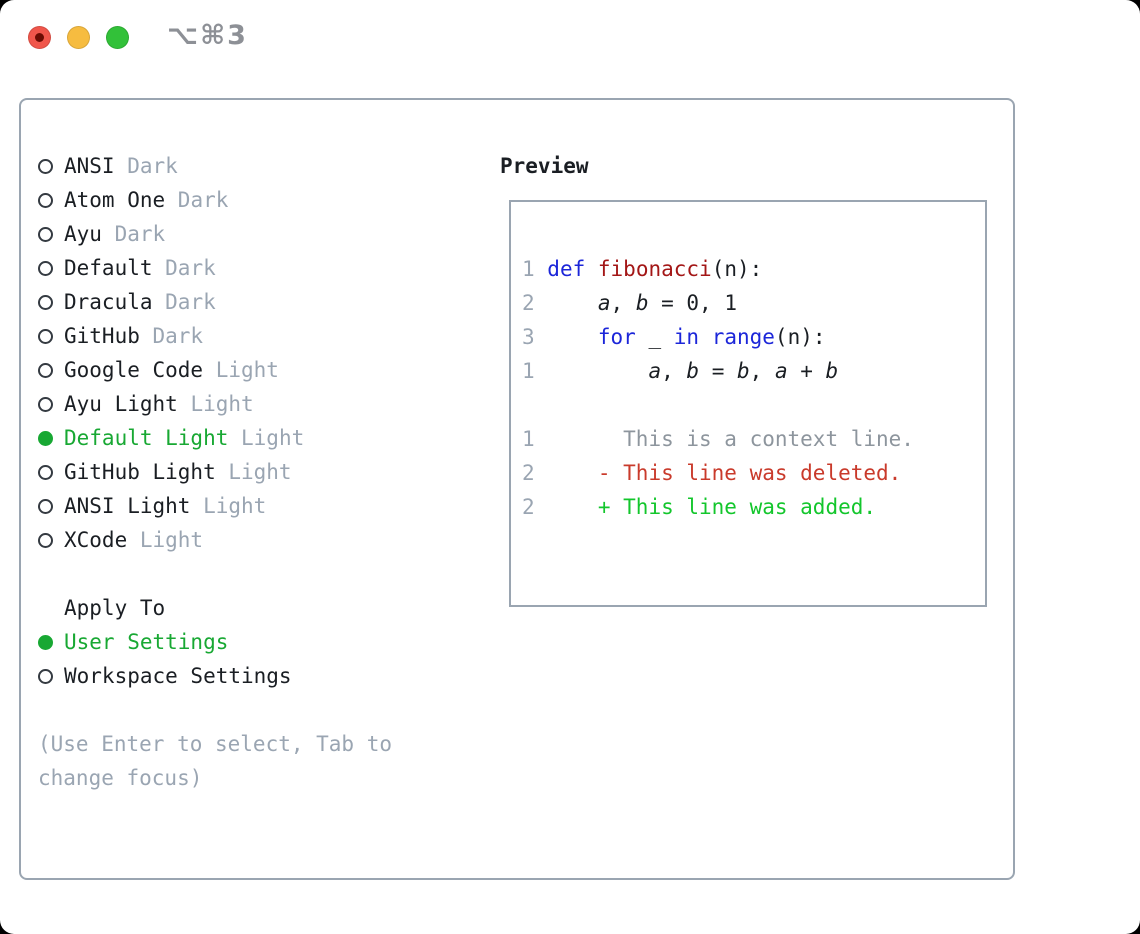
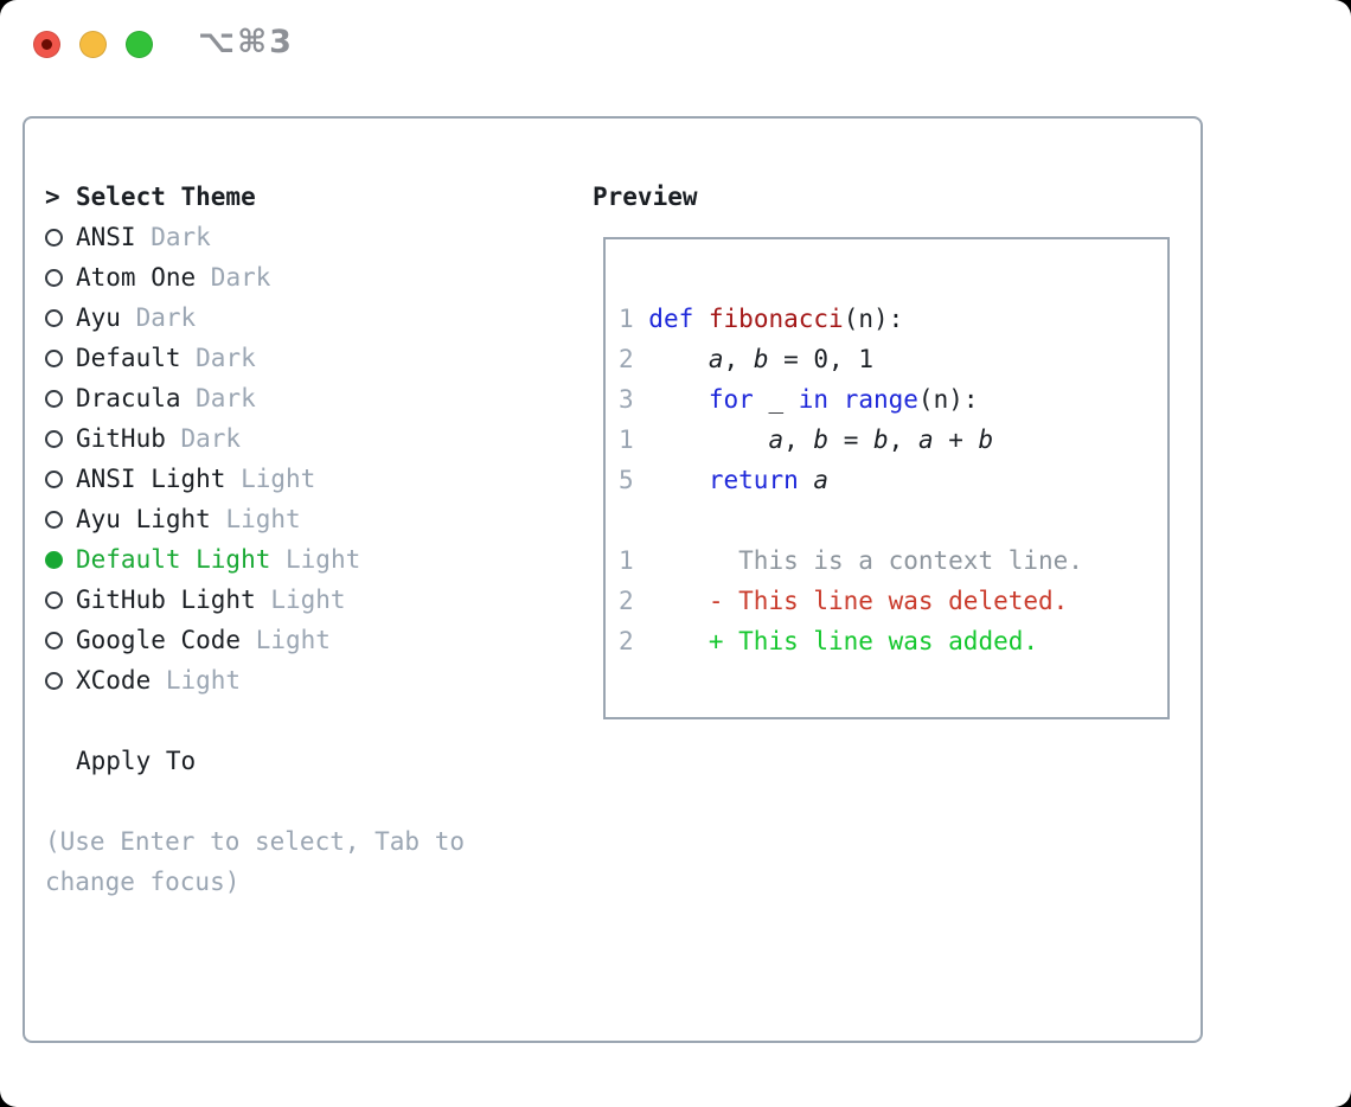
  ⌥⌘3
+ >
+ Select Theme
  ANSI
  Dark
  Atom One
  Dark
  Ayu
  Dark
  Default
  Dark
  Dracula
  Dark
  GitHub
  Dark
- Google Code
+ ANSI Light
  Light
  Ayu Light
  Light
  Default Light
  Light
  GitHub Light
  Light
- ANSI Light
+ Google Code
  Light
  XCode
  Light
  Apply To
- User Settings
- Workspace Settings
  (Use Enter to select, Tab to
  change focus)
  Preview
  1 def fibonacci(n):
  2 a, b = 0, 1
  3 for _ in range(n):
  1 a, b = b, a + b
+ 5 return a
  1 This is a context line.
  2 - This line was deleted.
  2 + This line was added.
